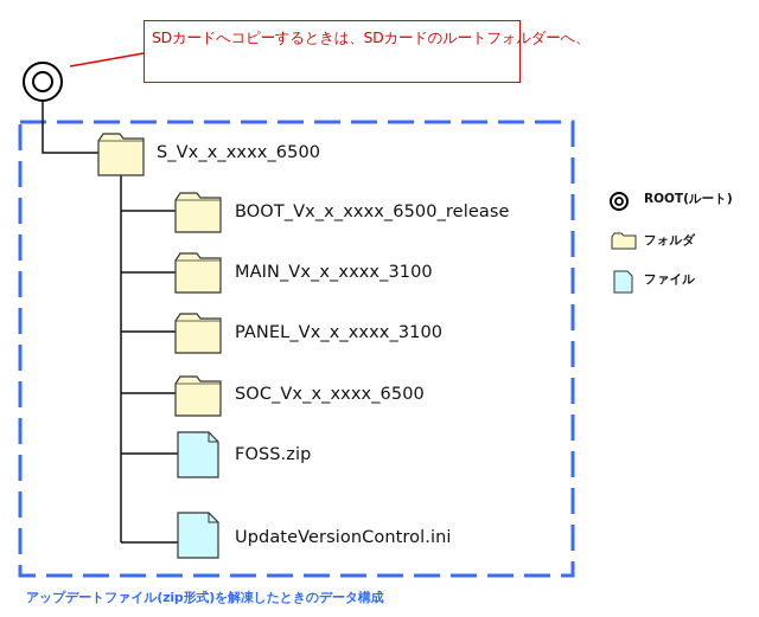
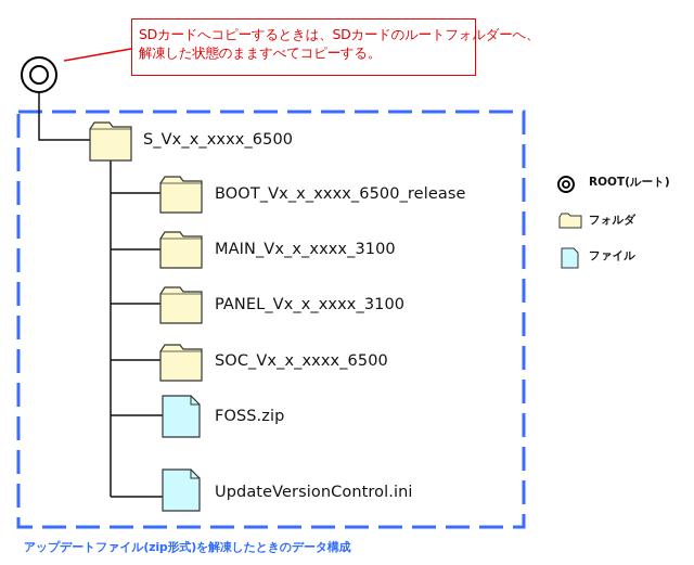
  SDカードへコピーするときは、SDカードのルートフォルダーへ、
+ 解凍した状態のまますべてコピーする。
  S_Vx_x_xxxx_6500
  BOOT_Vx_x_xxxx_6500_release
  MAIN_Vx_x_xxxx_3100
  PANEL_Vx_x_xxxx_3100
  SOC_Vx_x_xxxx_6500
  FOSS.zip
  UpdateVersionControl.ini
  ROOT(ルート)
  フォルダ
  ファイル
  アップデートファイル(zip形式)を解凍したときのデータ構成
